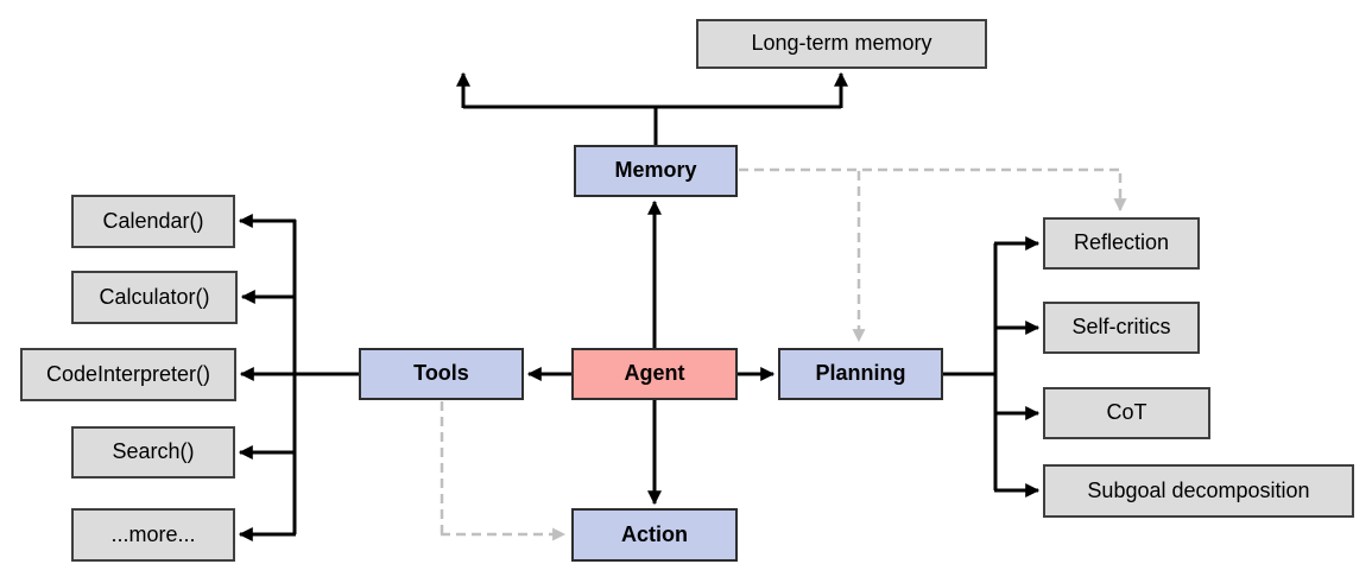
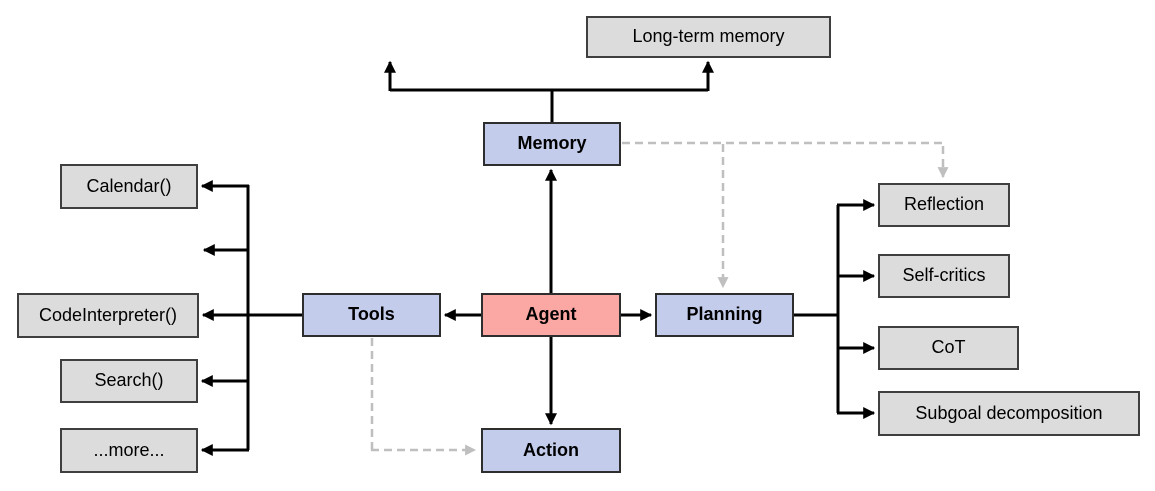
  Long-term memory
  Memory
  Tools
  Agent
  Planning
  Action
  Calendar()
- Calculator()
  CodeInterpreter()
  Search()
  ...more...
  Reflection
  Self-critics
  CoT
  Subgoal decomposition
